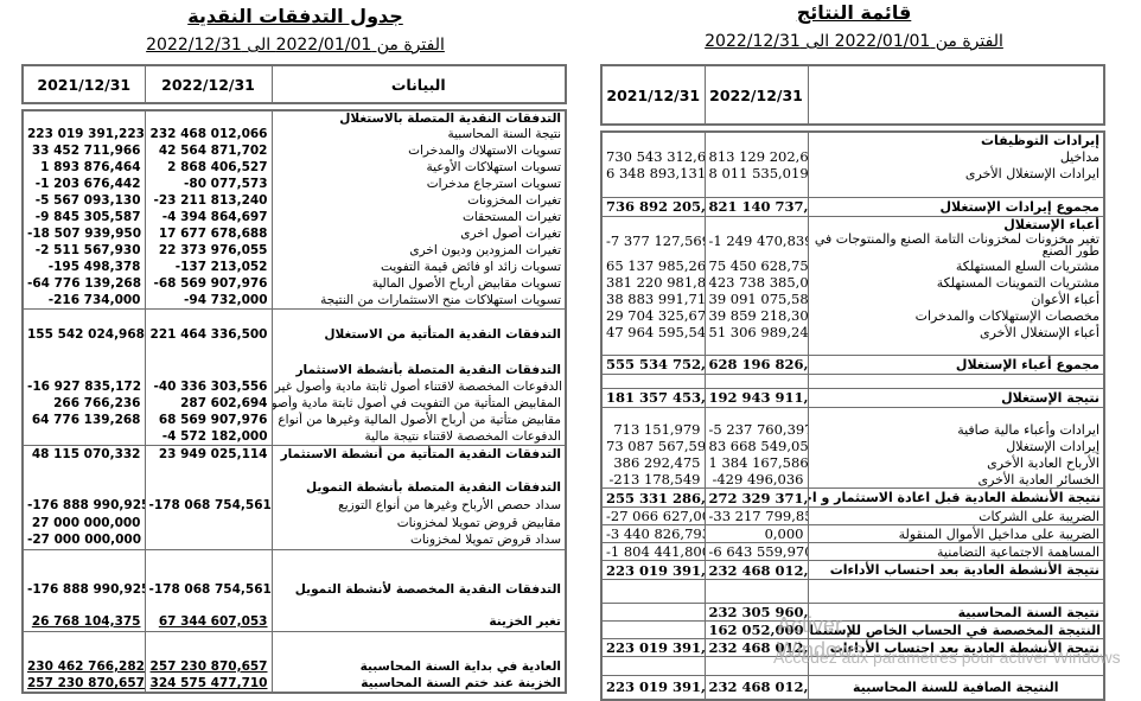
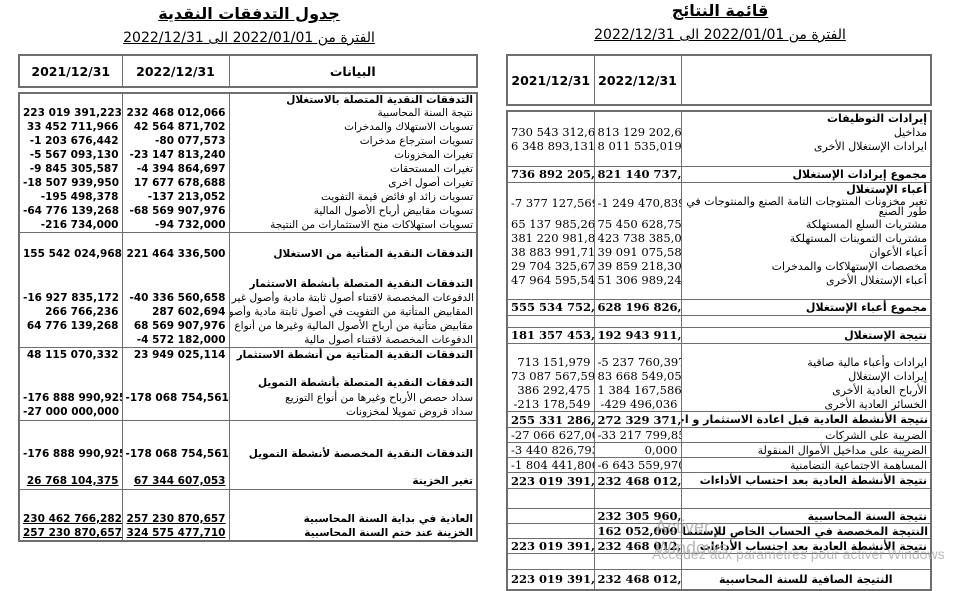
  جدول التدفقات النقدية
  الفترة من 2022/01/01 الى 2022/12/31
  البيانات	2022/12/31	2021/12/31
  التدفقات النقدية المتصلة بالاستغلال
  نتيجة السنة المحاسبية	232 468 012,066	223 019 391,223
  تسويات الاستهلاك والمدخرات	42 564 871,702	33 452 711,966
- تسويات استهلاكات الأوعية	2 868 406,527	1 893 876,464
  تسويات استرجاع مدخرات	-80 077,573	-1 203 676,442
- تغيرات المخزونات	-23 211 813,240	-5 567 093,130
+ تغيرات المخزونات	-23 147 813,240	-5 567 093,130
  تغيرات المستحقات	-4 394 864,697	-9 845 305,587
  تغيرات أصول اخرى	17 677 678,688	-18 507 939,950
- تغيرات المزودين وديون اخرى	22 373 976,055	-2 511 567,930
  تسويات زائد او فائض قيمة التفويت	-137 213,052	-195 498,378
  تسويات مقابيض أرباح الأصول المالية	-68 569 907,976	-64 776 139,268
  تسويات استهلاكات منح الاستثمارات من النتيجة	-94 732,000	-216 734,000
  التدفقات النقدية المتأتية من الاستغلال	221 464 336,500	155 542 024,968
  التدفقات النقدية المتصلة بأنشطة الاستثمار
- الدفوعات المخصصة لاقتناء أصول ثابتة مادية وأصول غير	-40 336 303,556	-16 927 835,172
+ الدفوعات المخصصة لاقتناء أصول ثابتة مادية وأصول غير	-40 336 560,658	-16 927 835,172
  المقابيض المتأتية من التفويت في أصول ثابتة مادية وأصو	287 602,694	266 766,236
  مقابيض متأتية من أرباح الأصول المالية وغيرها من أنواع ا	68 569 907,976	64 776 139,268
- الدفوعات المخصصة لاقتناء نتيجة مالية	-4 572 182,000
+ الدفوعات المخصصة لاقتناء أصول مالية	-4 572 182,000
  التدفقات النقدية المتأتية من أنشطة الاستثمار	23 949 025,114	48 115 070,332
  التدفقات النقدية المتصلة بأنشطة التمويل
  سداد حصص الأرباح وغيرها من أنواع التوزيع	-178 068 754,561	-176 888 990,92
- مقابيض قروض تمويلا لمخزونات		27 000 000,000
  سداد قروض تمويلا لمخزونات		-27 000 000,000
  التدفقات النقدية المخصصة لأنشطة التمويل	-178 068 754,561	-176 888 990,92
  تغير الخزينة	67 344 607,053	26 768 104,375
  العادية في بداية السنة المحاسبية	257 230 870,657	230 462 766,282
  الخزينة عند ختم السنة المحاسبية	324 575 477,710	257 230 870,657
  قائمة النتائج
  الفترة من 2022/01/01 الى 2022/12/31
  	2022/12/31	2021/12/31
  إيرادات التوظيفات
  مداخيل	813 129 202,6	730 543 312,6
  ايرادات الإستغلال الأخرى	8 011 535,019	6 348 893,131
  مجموع إيرادات الإستغلال	821 140 737,	736 892 205,
  أعباء الإستغلال
- تغير مخزونات لمخزونات التامة الصنع والمنتوجات في طور الصنع	-1 249 470,83	-7 377 127,56
+ تغير مخزونات المنتوجات التامة الصنع والمنتوجات في طور الصنع	-1 249 470,83	-7 377 127,56
  مشتريات السلع المستهلكة	75 450 628,75	65 137 985,26
  مشتريات التموينات المستهلكة	423 738 385,0	381 220 981,8
  أعباء الأعوان	39 091 075,58	38 883 991,71
  مخصصات الإستهلاكات والمدخرات	39 859 218,30	29 704 325,67
  أعباء الإستغلال الأخرى	51 306 989,24	47 964 595,54
  مجموع أعباء الإستغلال	628 196 826,	555 534 752,
  نتيجة الإستغلال	192 943 911,	181 357 453,
  ايرادات وأعباء مالية صافية	-5 237 760,39	713 151,979
  إيرادات الإستغلال	83 668 549,05	73 087 567,59
  الأرباح العادية الأخرى	1 384 167,586	386 292,475
  الخسائر العادية الأخرى	-429 496,036	-213 178,549
  نتيجة الأنشطة العادية قبل اعادة الاستثمار و اح	272 329 371,	255 331 286,
  الضريبة على الشركات	-33 217 799,8	-27 066 627,0
  الضريبة على مداخيل الأموال المنقولة	0,000	-3 440 826,79
  المساهمة الاجتماعية التضامنية	-6 643 559,97	-1 804 441,80
  نتيجة الأنشطة العادية بعد احتساب الأداءات	232 468 012,	223 019 391,
  نتيجة السنة المحاسبية	232 305 960,
  النتيجة المخصصة في الحساب الخاص للإستثما	162 052,000
  نتيجة الأنشطة العادية بعد احتساب الأداءات	232 468 012,	223 019 391,
  النتيجة الصافية للسنة المحاسبية	232 468 012,	223 019 391,
  Activer Windows
  Accédez aux paramètres pour activer Windows
